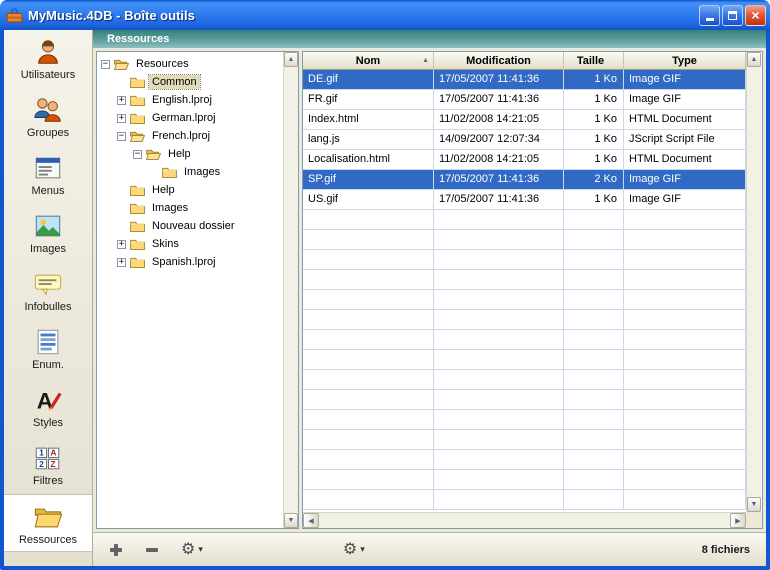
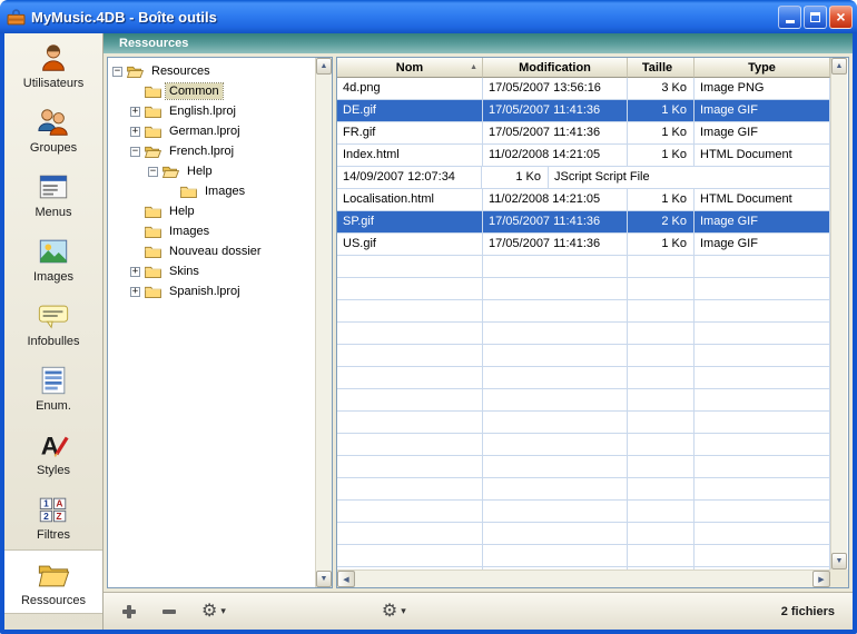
  MyMusic.4DB - Boîte outils
  ×
  Utilisateurs
  Groupes
  Menus
  Images
  Infobulles
  Enum.
  Styles
  Filtres
  Ressources
  Ressources
  −
  Resources
  Common
  +
  English.lproj
  +
  German.lproj
  −
  French.lproj
  −
  Help
  Images
  Help
  Images
  Nouveau dossier
  +
  Skins
  +
  Spanish.lproj
  Nom
  Modification
  Taille
  Type
+ 4d.png
+ 17/05/2007 13:56:16
+ 3 Ko
+ Image PNG
  DE.gif
  17/05/2007 11:41:36
  1 Ko
  Image GIF
  FR.gif
  17/05/2007 11:41:36
  1 Ko
  Image GIF
  Index.html
  11/02/2008 14:21:05
  1 Ko
  HTML Document
- lang.js
  14/09/2007 12:07:34
  1 Ko
  JScript Script File
  Localisation.html
  11/02/2008 14:21:05
  1 Ko
  HTML Document
  SP.gif
  17/05/2007 11:41:36
  2 Ko
  Image GIF
  US.gif
  17/05/2007 11:41:36
  1 Ko
  Image GIF
  ⚙
  ▾
  ⚙
  ▾
- 8 fichiers
+ 2 fichiers
